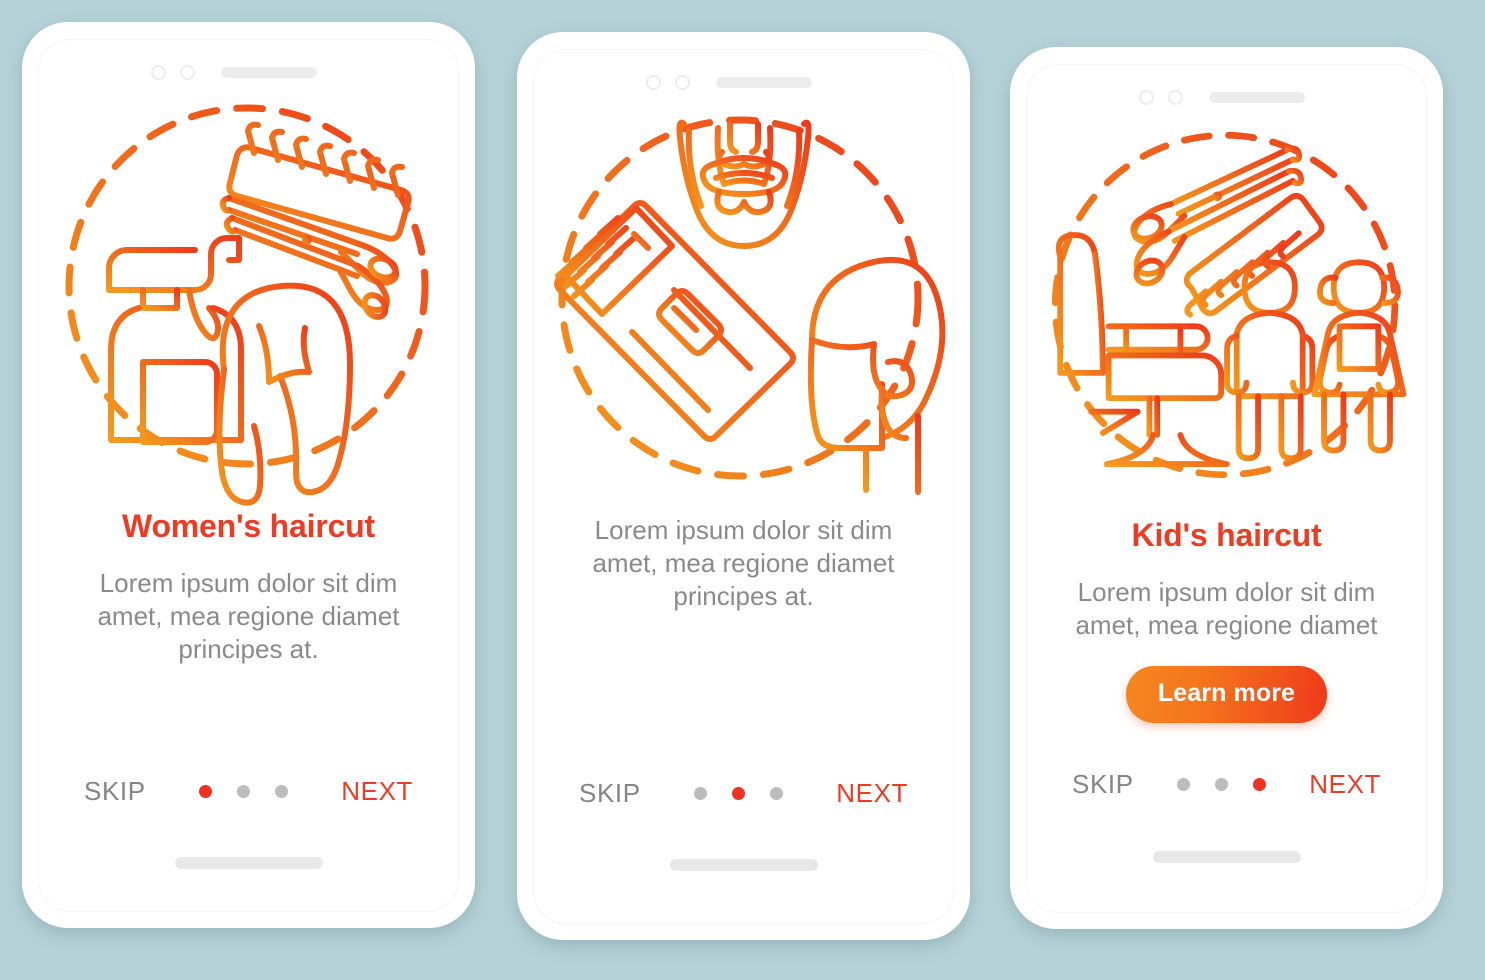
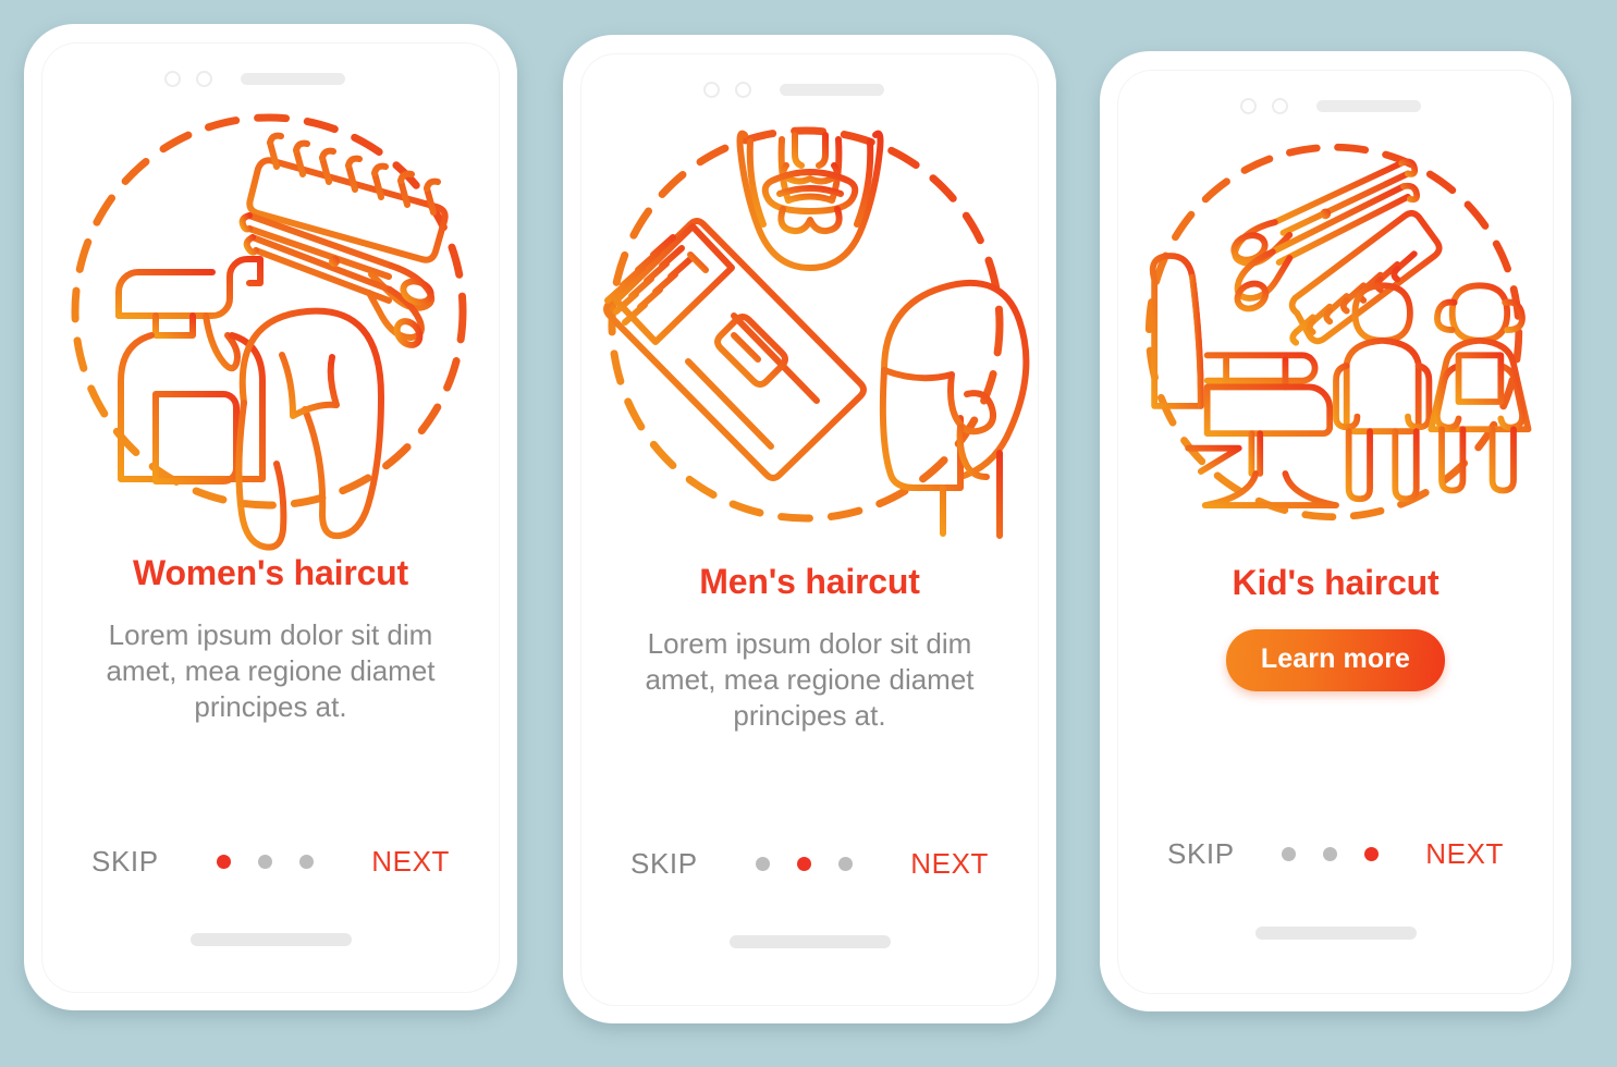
  Women's haircut
  Lorem ipsum dolor sit dim amet, mea regione diamet principes at.
  SKIP
  NEXT
+ Men's haircut
  Lorem ipsum dolor sit dim amet, mea regione diamet principes at.
  SKIP
  NEXT
  Kid's haircut
- Lorem ipsum dolor sit dim amet, mea regione diamet
  Learn more
  SKIP
  NEXT
